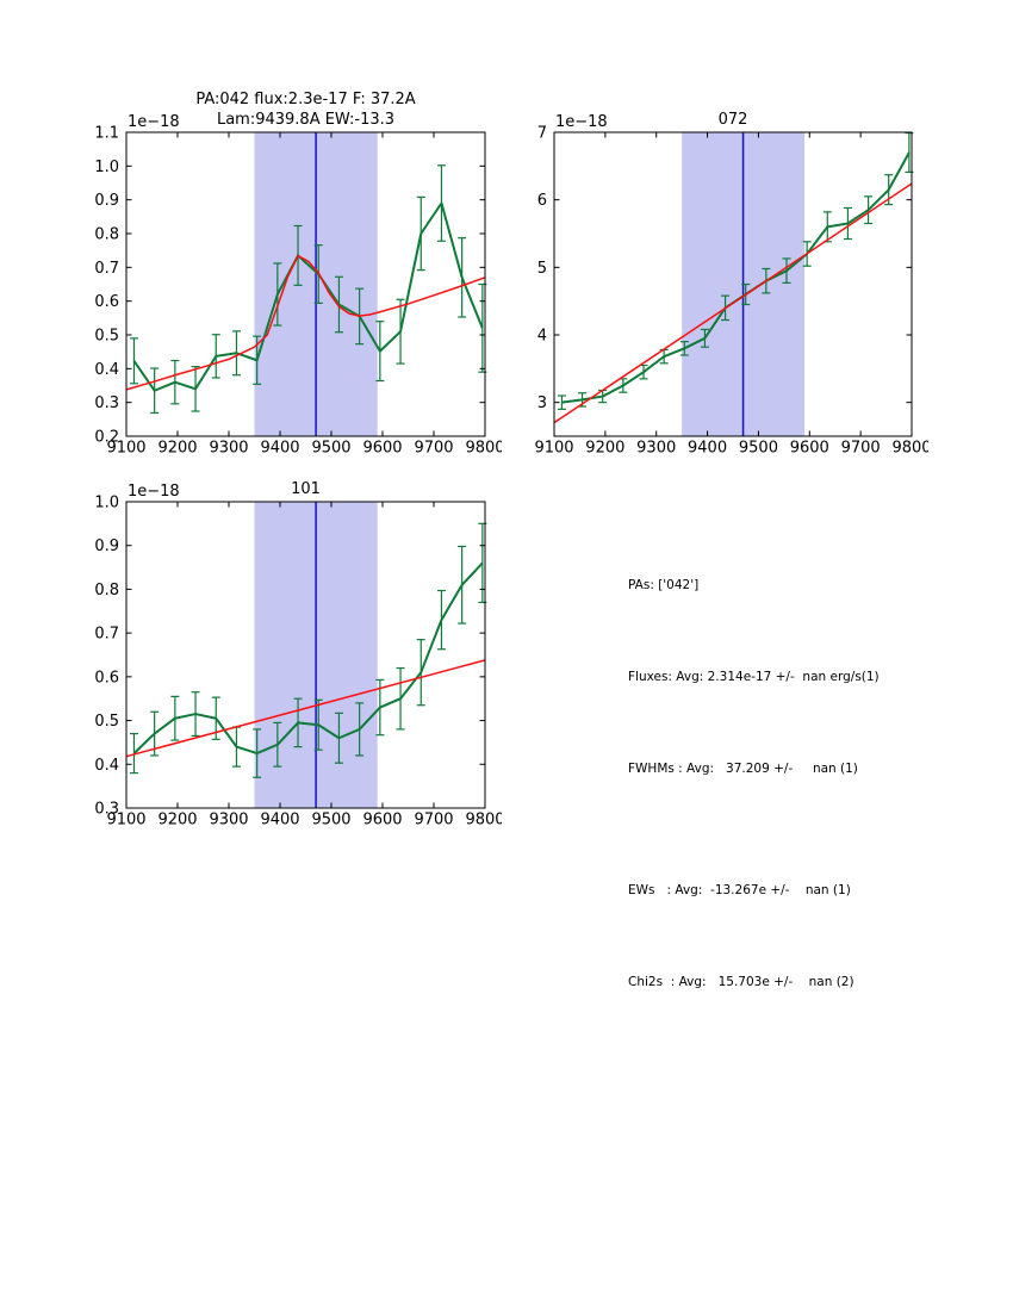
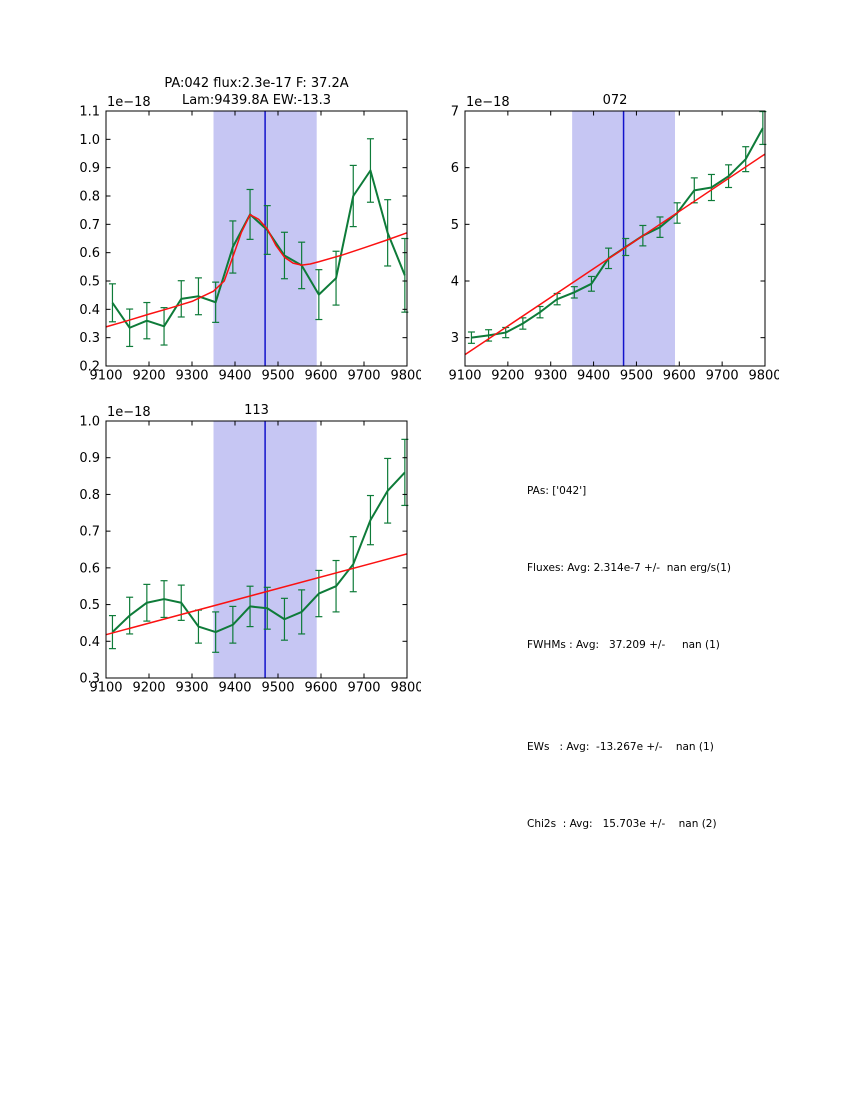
  9100
  9200
  9300
  9400
  9500
  9600
  9700
  9800
  0.2
  0.3
  0.4
  0.5
  0.6
  0.7
  0.8
  0.9
  1.0
  1.1
  1e−18
  PA:042 flux:2.3e-17 F: 37.2A
  Lam:9439.8A EW:-13.3
  9100
  9200
  9300
  9400
  9500
  9600
  9700
  9800
  3
  4
  5
  6
  7
  1e−18
  072
  9100
  9200
  9300
  9400
  9500
  9600
  9700
  9800
  0.3
  0.4
  0.5
  0.6
  0.7
  0.8
  0.9
  1.0
  1e−18
- 101
+ 113
  PAs: ['042']
- Fluxes: Avg: 2.314e-17 +/- nan erg/s(1)
+ Fluxes: Avg: 2.314e-7 +/- nan erg/s(1)
  FWHMs : Avg: 37.209 +/- nan (1)
  EWs : Avg: -13.267e +/- nan (1)
  Chi2s : Avg: 15.703e +/- nan (2)
